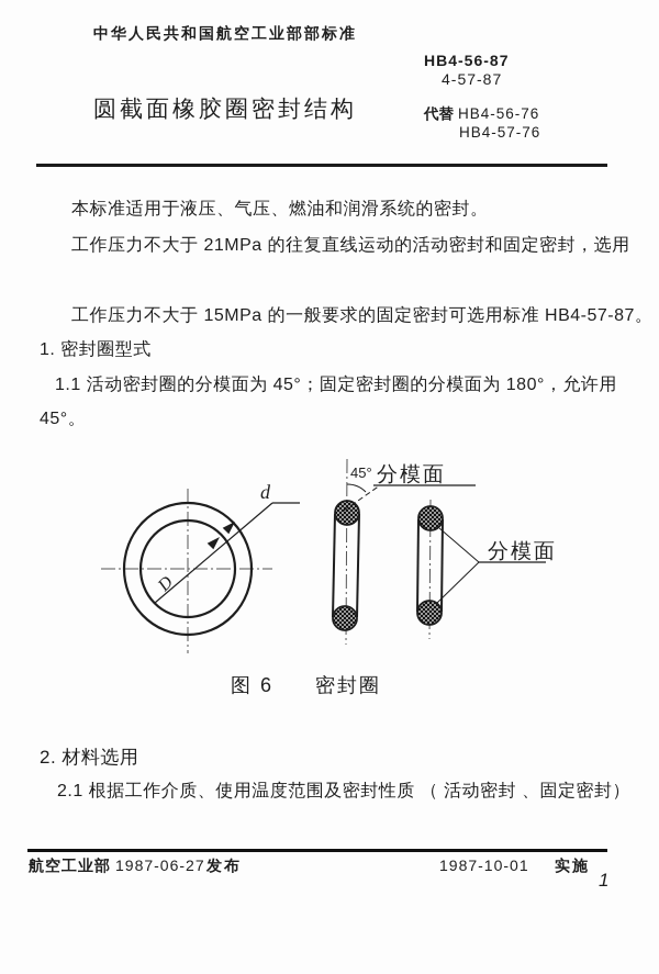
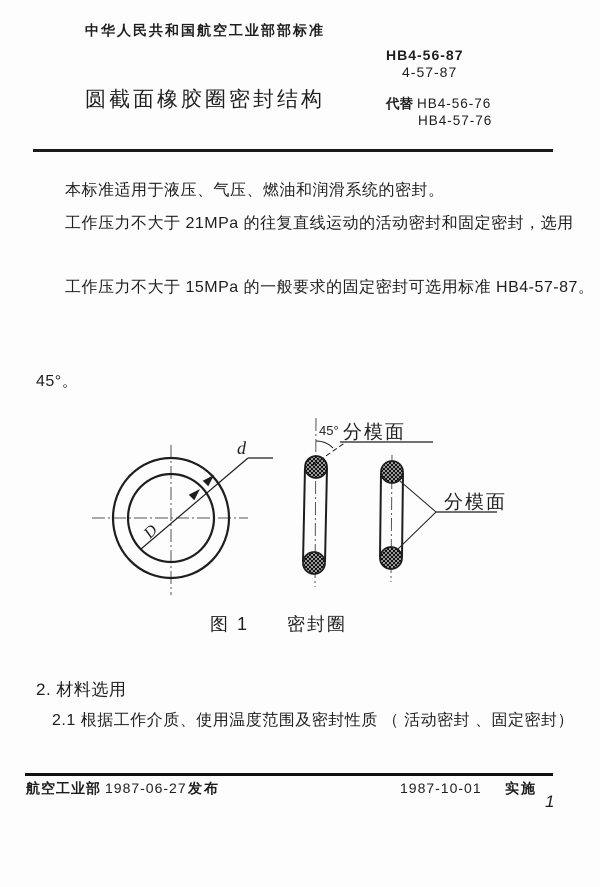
  中华人民共和国航空工业部部标准
  HB4-56-87
  4-57-87
  圆截面橡胶圈密封结构
  代替 HB4-56-76
  HB4-57-76
  本标准适用于液压、气压、燃油和润滑系统的密封。
  工作压力不大于 21MPa 的往复直线运动的活动密封和固定密封，选用
  工作压力不大于 15MPa 的一般要求的固定密封可选用标准 HB4-57-87。
- 1. 密封圈型式
- 1.1 活动密封圈的分模面为 45°；固定密封圈的分模面为 180°，允许用
  45°。
  d
  45°
  分模面
  分模面
- 图 6
+ 图 1
  密封圈
  2. 材料选用
  2.1 根据工作介质、使用温度范围及密封性质 （ 活动密封 、固定密封）
  航空工业部
  1987-06-27
  发布
  1987-10-01
  实施
  1
